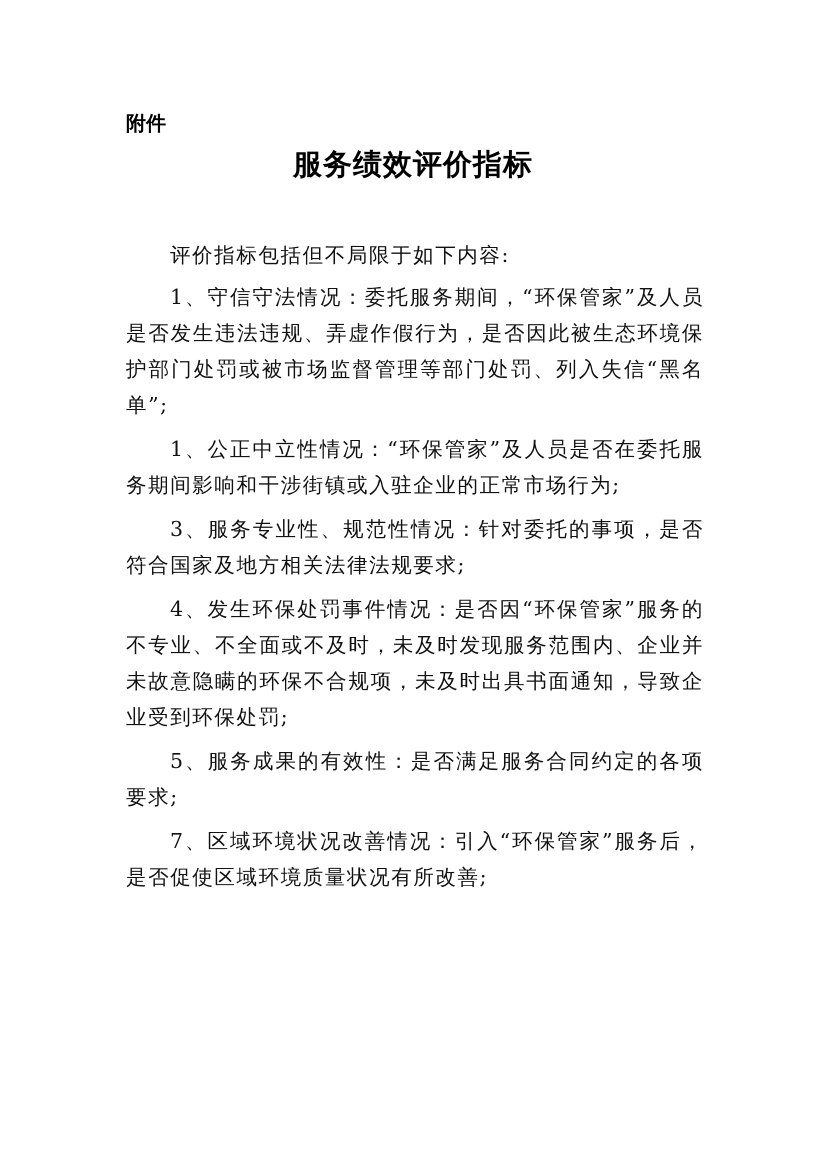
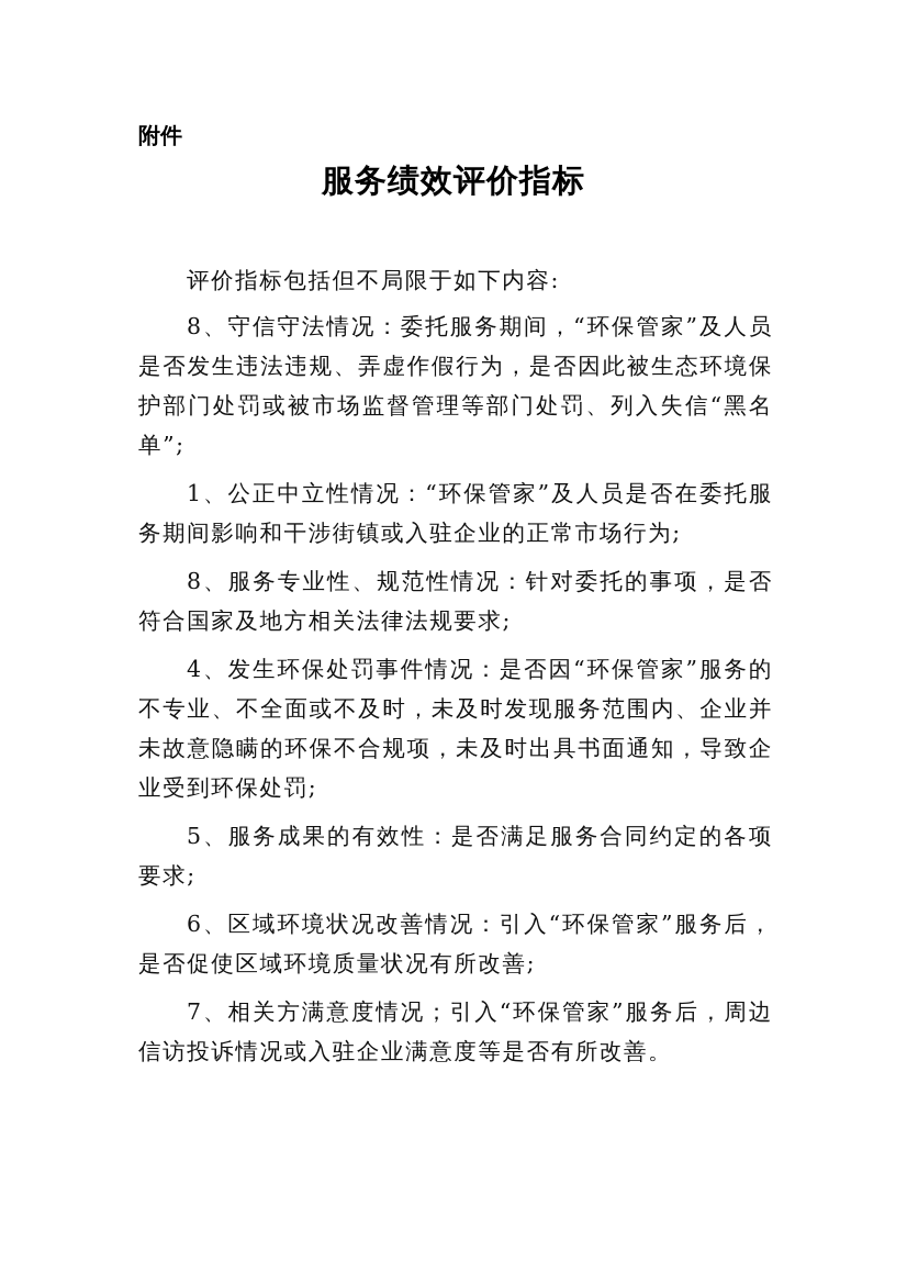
  附件
  服务绩效评价指标
  评价指标包括但不局限于如下内容:
- 1、守信守法情况：委托服务期间，“环保管家”及人员是否发生违法违规、弄虚作假行为，是否因此被生态环境保护部门处罚或被市场监督管理等部门处罚、列入失信“黑名单”;
+ 8、守信守法情况：委托服务期间，“环保管家”及人员是否发生违法违规、弄虚作假行为，是否因此被生态环境保护部门处罚或被市场监督管理等部门处罚、列入失信“黑名单”;
  1、公正中立性情况：“环保管家”及人员是否在委托服务期间影响和干涉街镇或入驻企业的正常市场行为;
- 3、服务专业性、规范性情况：针对委托的事项，是否符合国家及地方相关法律法规要求;
+ 8、服务专业性、规范性情况：针对委托的事项，是否符合国家及地方相关法律法规要求;
  4、发生环保处罚事件情况：是否因“环保管家”服务的不专业、不全面或不及时，未及时发现服务范围内、企业并未故意隐瞒的环保不合规项，未及时出具书面通知，导致企业受到环保处罚;
  5、服务成果的有效性：是否满足服务合同约定的各项要求;
- 7、区域环境状况改善情况：引入“环保管家”服务后，是否促使区域环境质量状况有所改善;
+ 6、区域环境状况改善情况：引入“环保管家”服务后，是否促使区域环境质量状况有所改善;
+ 7、相关方满意度情况；引入“环保管家”服务后，周边信访投诉情况或入驻企业满意度等是否有所改善。
